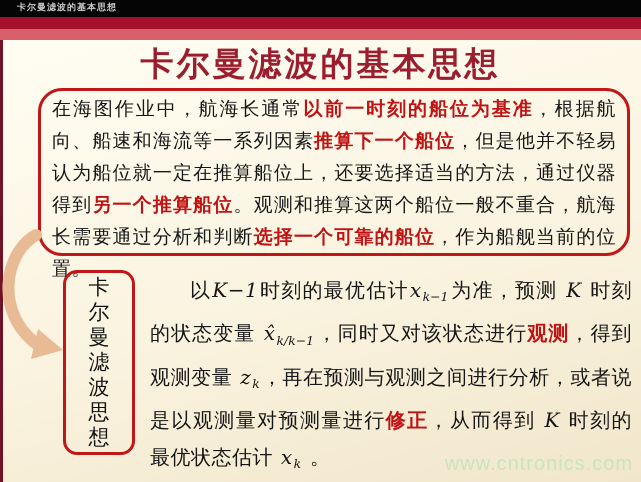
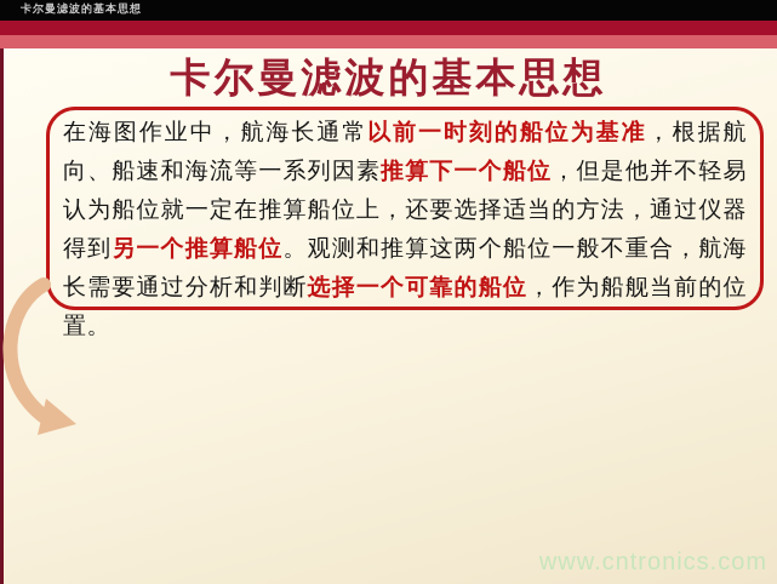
  卡尔曼滤波的基本思想
  卡尔曼滤波的基本思想
  在海图作业中，航海长通常以前一时刻的船位为基准，根据航向、船速和海流等一系列因素推算下一个船位，但是他并不轻易认为船位就一定在推算船位上，还要选择适当的方法，通过仪器得到另一个推算船位。观测和推算这两个船位一般不重合，航海长需要通过分析和判断选择一个可靠的船位，作为船舰当前的位置。
- 卡
- 尔
- 曼
- 滤
- 波
- 思
- 想
- 以K−1时刻的最优估计xk−1 为准，预测 K 时刻的状态变量 x̂k/k−1 ，同时又对该状态进行观测，得到观测变量 zk ，再在预测与观测之间进行分析，或者说是以观测量对预测量进行修正，从而得到 K 时刻的最优状态估计 xk 。
  www.cntronics.com
